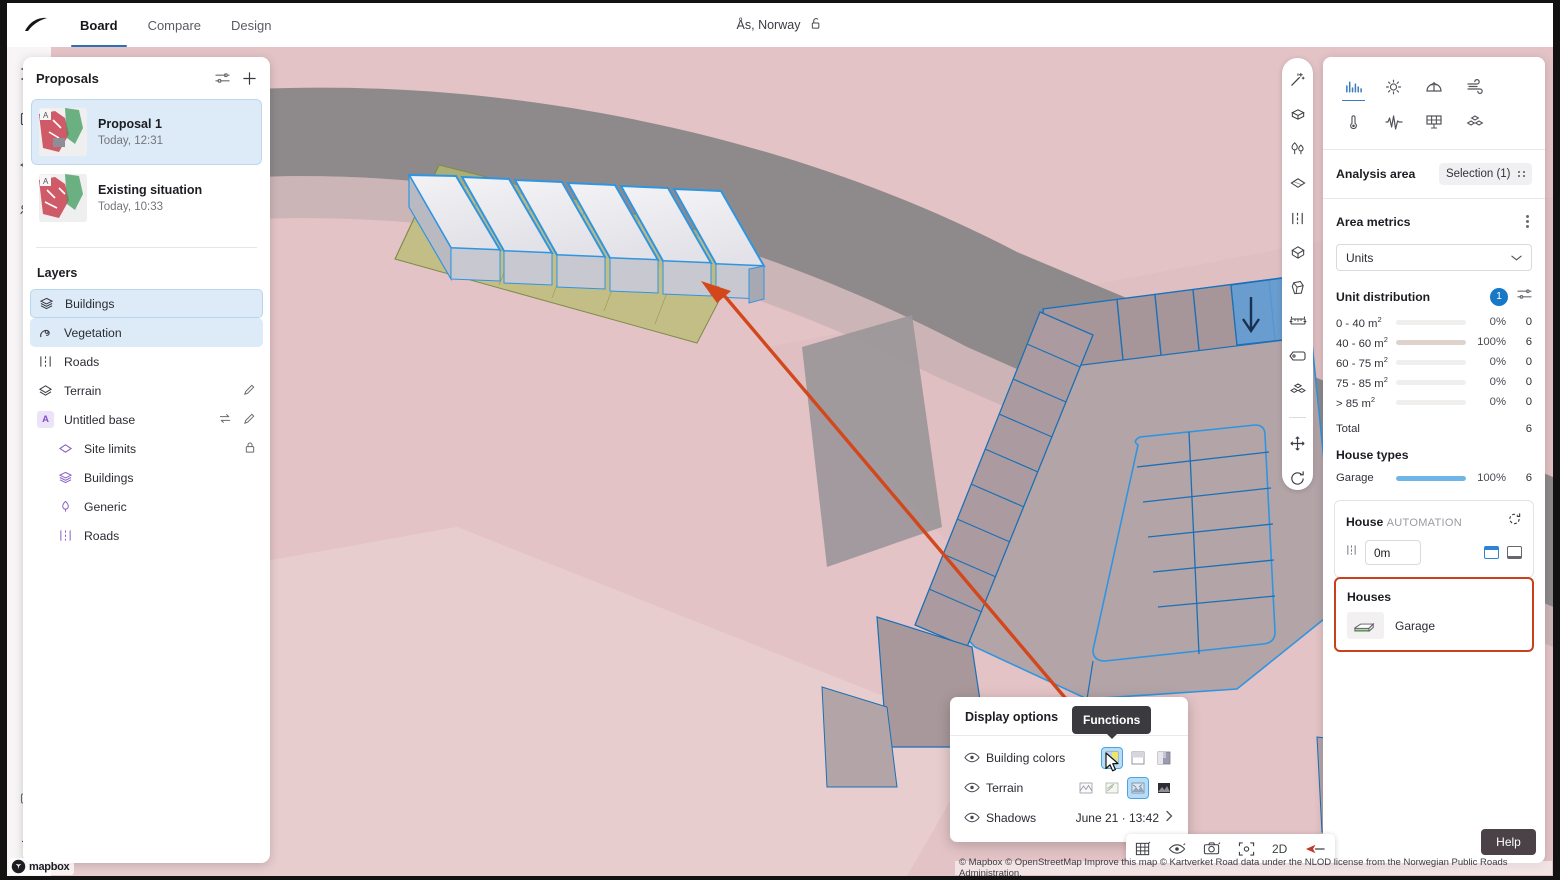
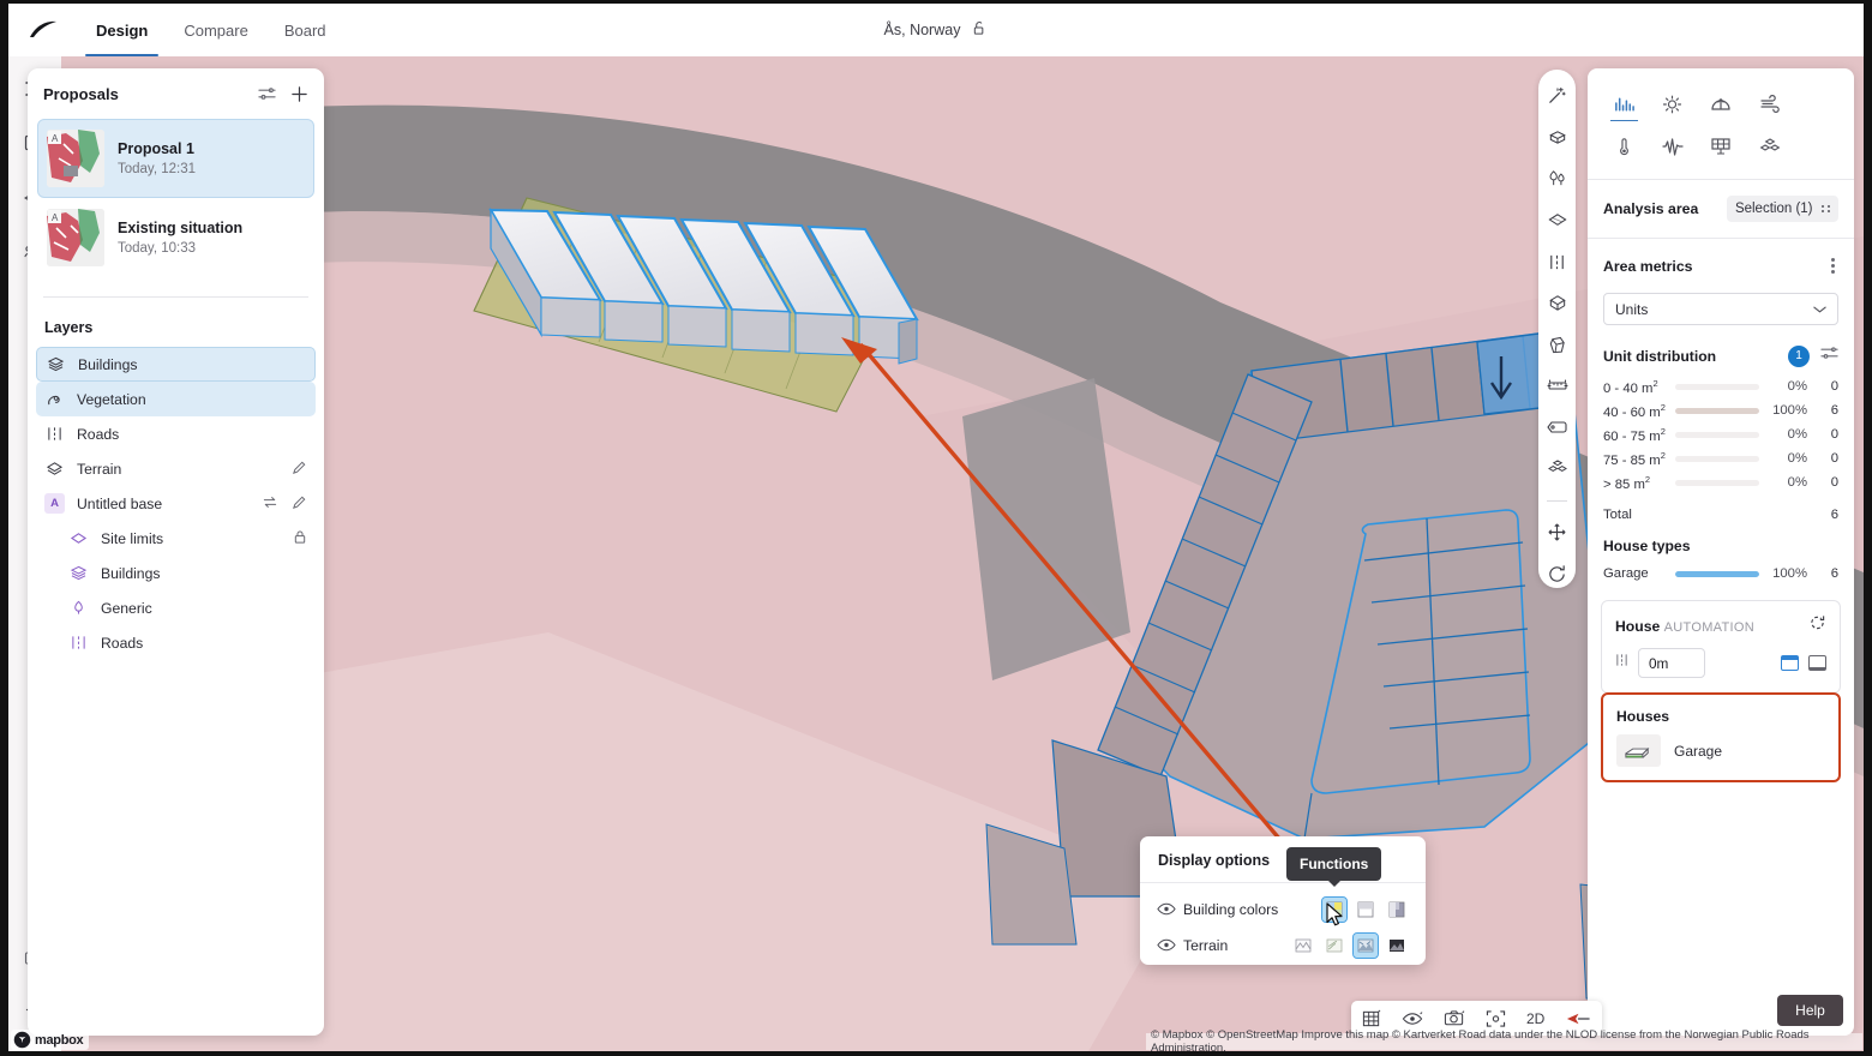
- Board
+ Design
  Compare
- Design
+ Board
  Ås, Norway
  Proposals
  A
  Proposal 1
  Today, 12:31
  A
  Existing situation
  Today, 10:33
  Layers
  Buildings
  Vegetation
  Roads
  Terrain
  A
  Untitled base
  Site limits
  Buildings
  Generic
  Roads
  Analysis area
  Selection (1)
  Area metrics
  Units
  Unit distribution
  1
  0 - 40 m2
  0%
  0
  40 - 60 m2
  100%
  6
  60 - 75 m2
  0%
  0
  75 - 85 m2
  0%
  0
  > 85 m2
  0%
  0
  Total
  6
  House types
  Garage
  100%
  6
  House AUTOMATION
  0m
  Houses
  Garage
  Display options
  Building colors
  Terrain
- Shadows
- June 21 · 13:42
  Functions
  2D
  © Mapbox © OpenStreetMap Improve this map © Kartverket Road data under the NLOD license from the Norwegian Public Roads Administration.
  mapbox
  Help
